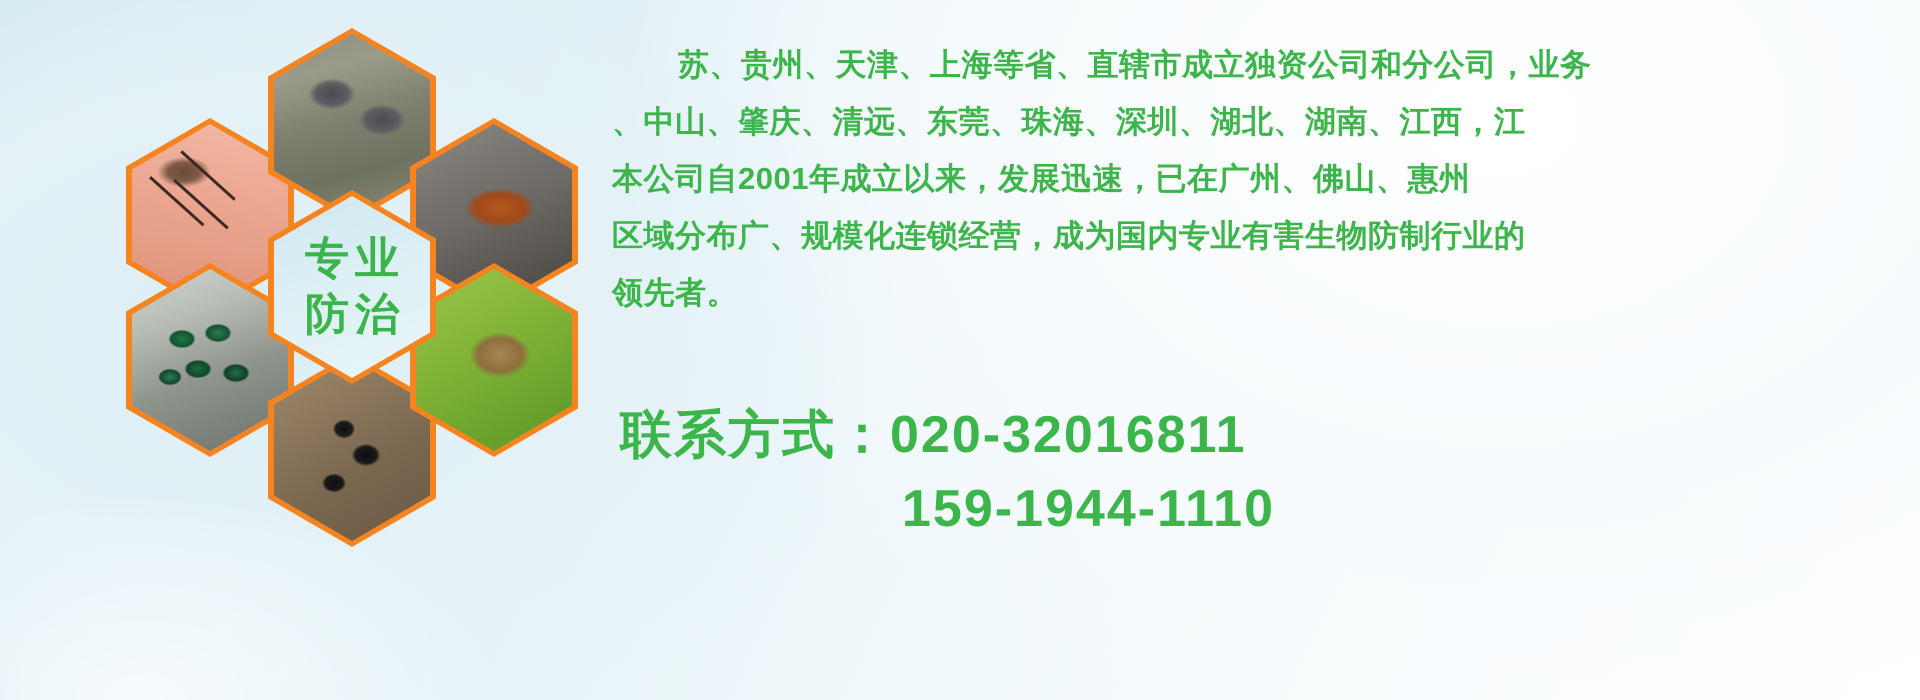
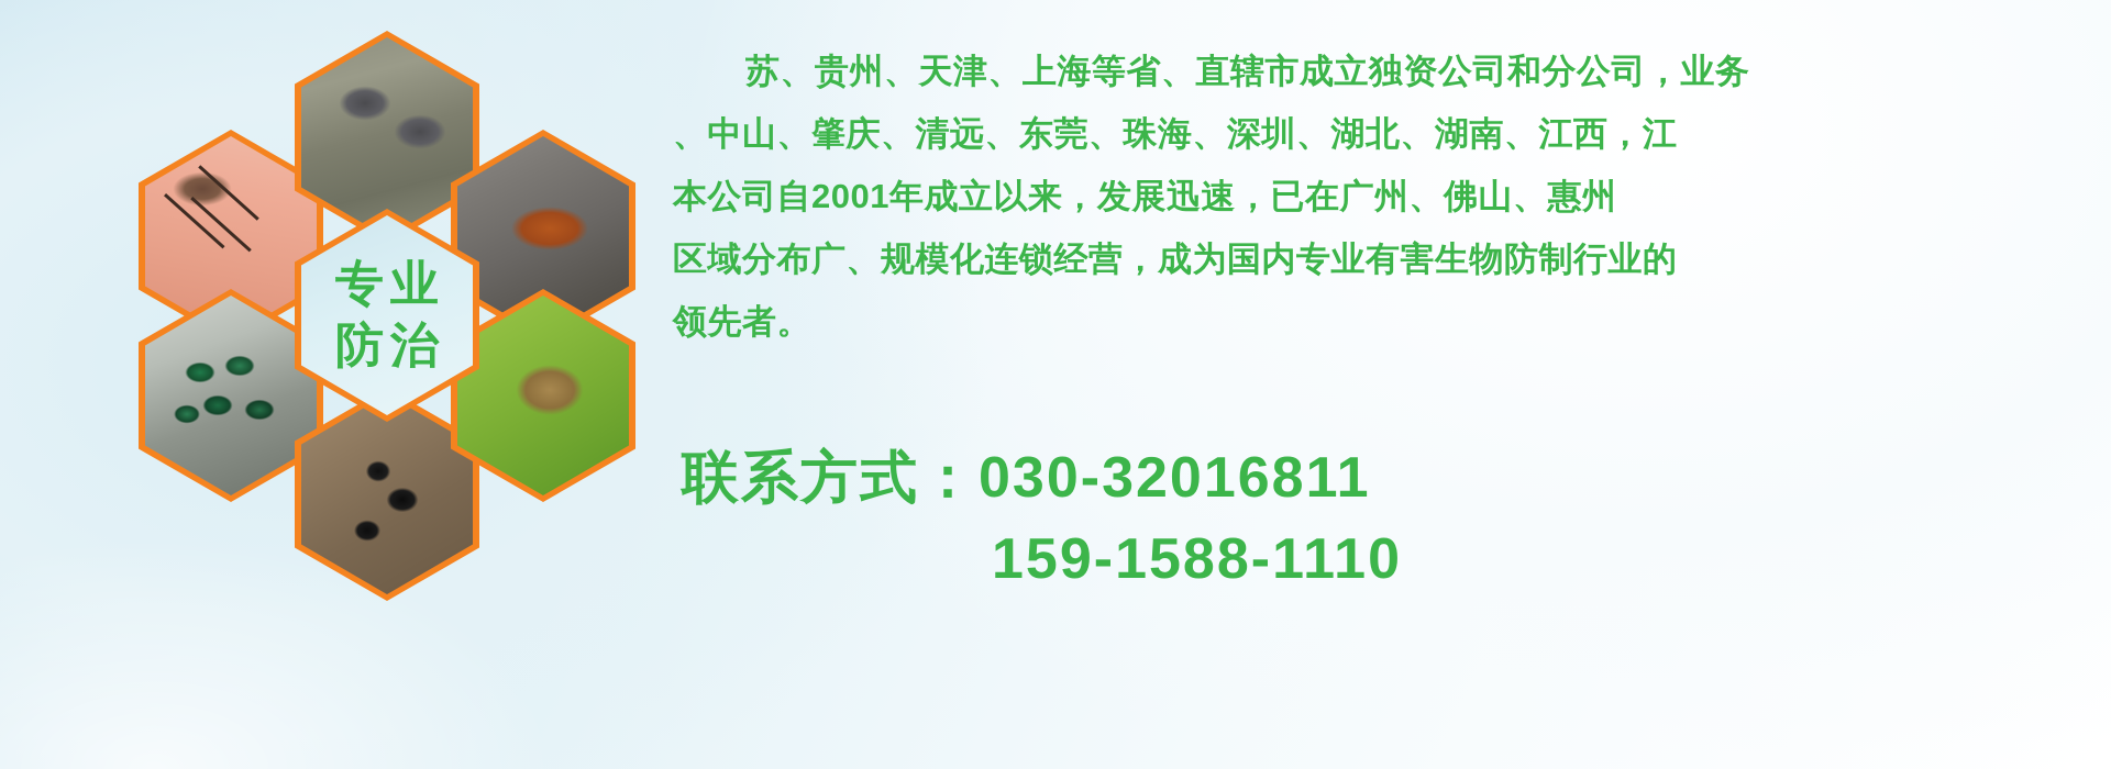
  专业
  防治
  苏、贵州、天津、上海等省、直辖市成立独资公司和分公司，业务
  、中山、肇庆、清远、东莞、珠海、深圳、湖北、湖南、江西，江
  本公司自2001年成立以来，发展迅速，已在广州、佛山、惠州
  区域分布广、规模化连锁经营，成为国内专业有害生物防制行业的
  领先者。
- 联系方式：020-32016811
+ 联系方式：030-32016811
- 159-1944-1110
+ 159-1588-1110
